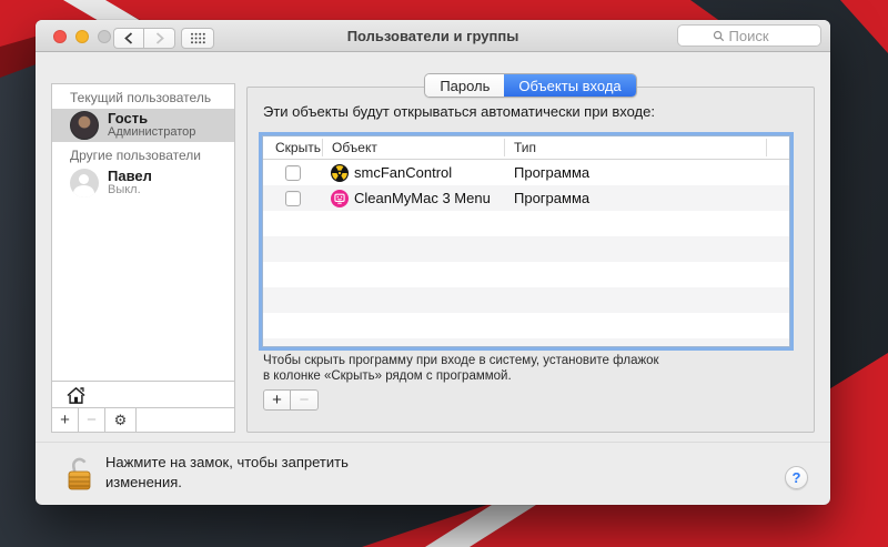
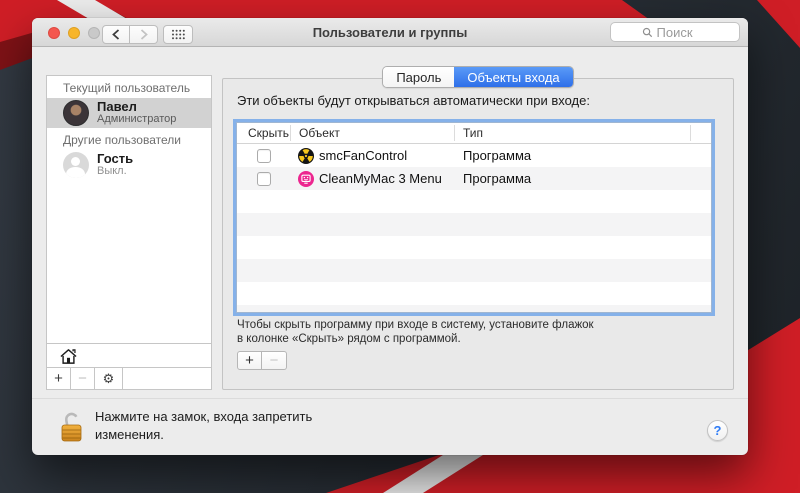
  Пользователи и группы
  Поиск
  Текущий пользователь
- Гость
+ Павел
  Администратор
  Другие пользователи
- Павел
+ Гость
  Выкл.
  +
  −
  ⚙
  Пароль
  Объекты входа
  Эти объекты будут открываться автоматически при входе:
  Скрыть
  Объект
  Тип
  smcFanControl
  Программа
  CleanMyMac 3 Menu
  Программа
  Чтобы скрыть программу при входе в систему, установите флажок
  в колонке «Скрыть» рядом с программой.
  +
  −
- Нажмите на замок, чтобы запретить
+ Нажмите на замок, входа запретить
  изменения.
  ?
